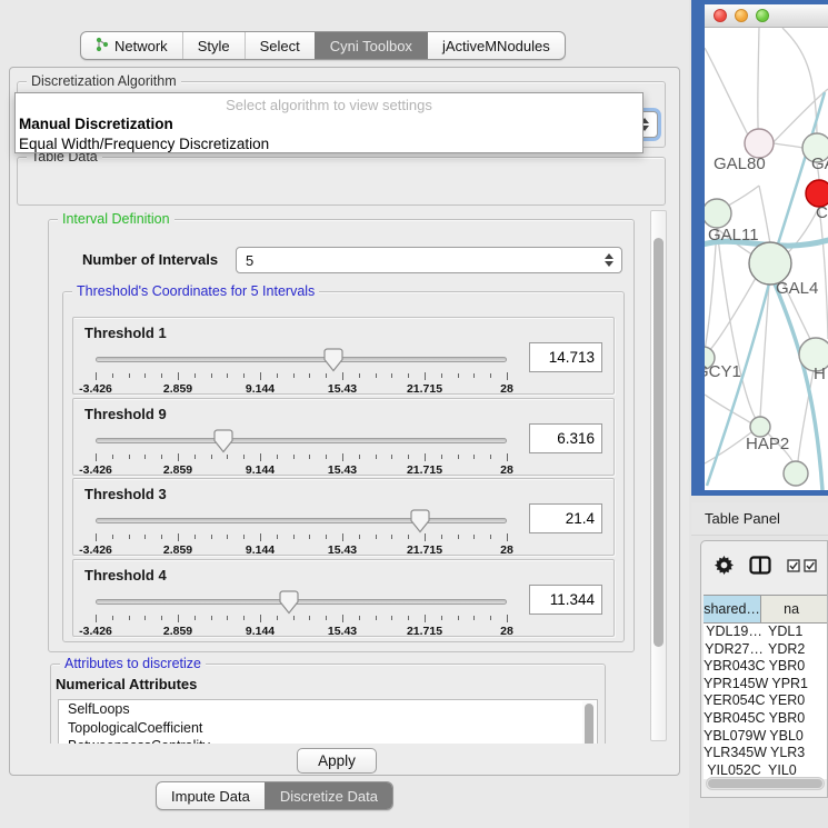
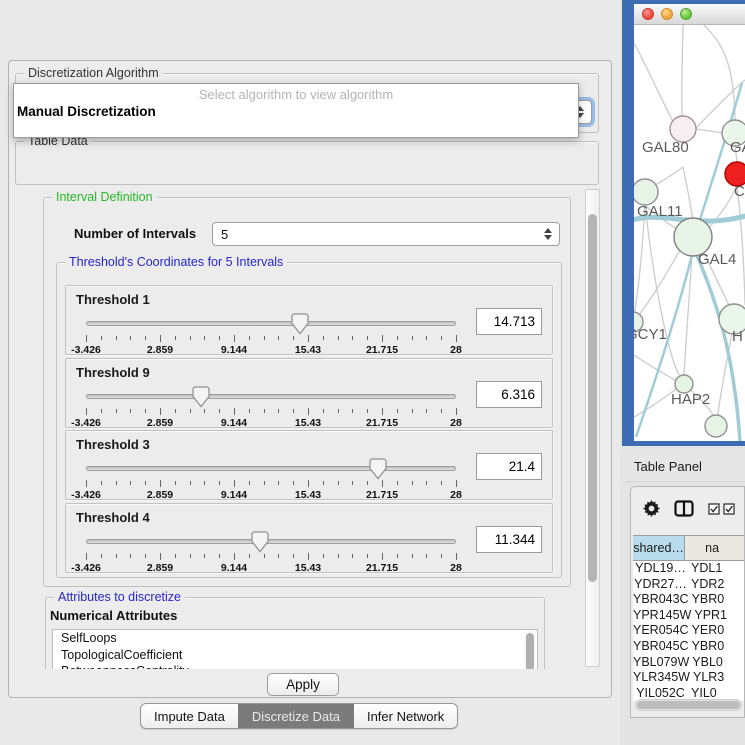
- Network
- Style
- Select
- Cyni Toolbox
- jActiveMNodules
  Discretization Algorithm
- Select algorithm to view settings
+ Select algorithm to view algorithm
  Manual Discretization
- Equal Width/Frequency Discretization
  Table Data
  Interval Definition
  Number of Intervals
  5
  Threshold's Coordinates for 5 Intervals
  Threshold 1
  -3.426
  2.859
  9.144
  15.43
  21.715
  28
  14.713
  Threshold 9
  -3.426
  2.859
  9.144
  15.43
  21.715
  28
  6.316
  Threshold 3
  -3.426
  2.859
  9.144
  15.43
  21.715
  28
  21.4
  Threshold 4
  -3.426
  2.859
  9.144
  15.43
  21.715
  28
  11.344
  Attributes to discretize
  Numerical Attributes
  SelfLoops
  TopologicalCoefficient
  Apply
  Impute Data
  Discretize Data
+ Infer Network
  GAL80
  C
  GAL11
  GAL4
  CY1
  H
  HAP2
  Table Panel
  shared…
  na
  YDL19…
  YDL1
  YDR27…
  YDR2
  YBR043C
  YBR0
  YPR145W
  YPR1
  YER054C
  YER0
  YBR045C
  YBR0
  YBL079W
  YBL0
  YLR345W
  YLR3
  YIL052C
  YIL0
